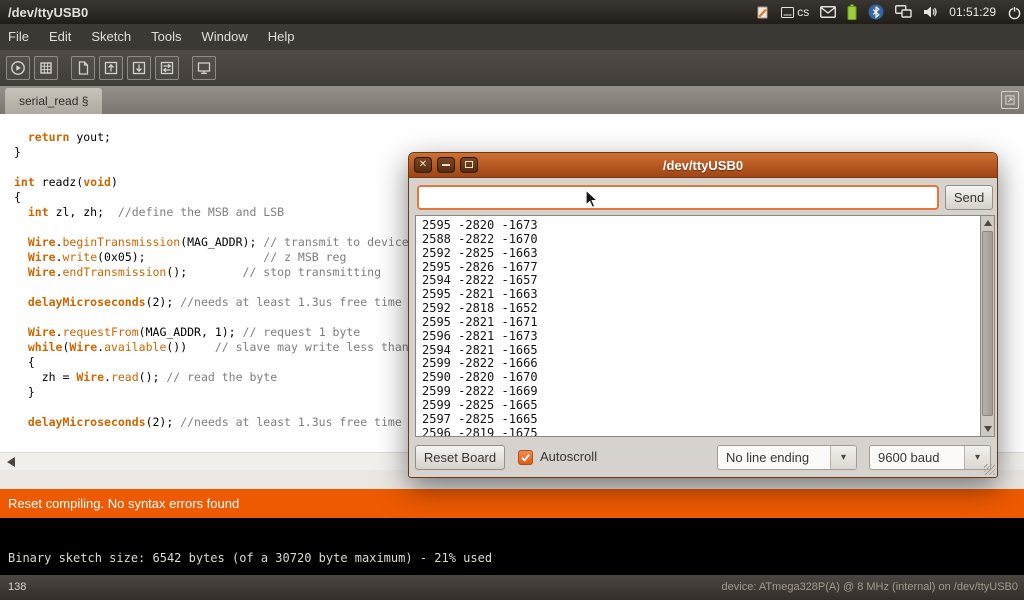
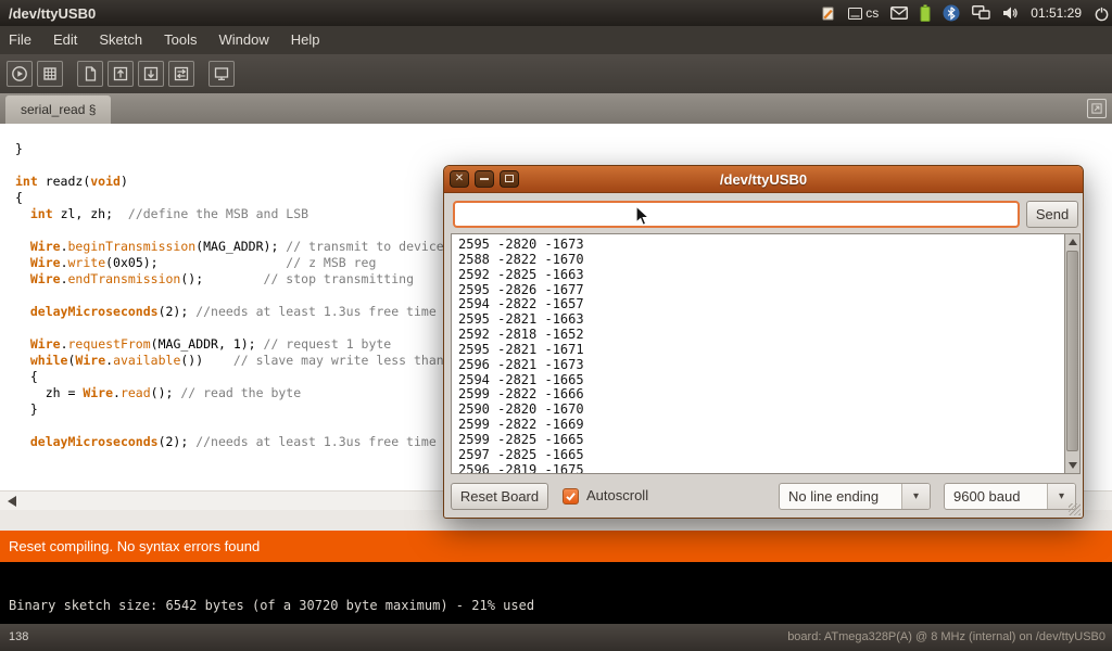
  /dev/ttyUSB0
  cs
  01:51:29
  File
  Edit
  Sketch
  Tools
  Window
  Help
  serial_read §
- return yout;
  }
  int readz(void)
  {
  int zl, zh; //define the MSB and LSB
  Wire.beginTransmission(MAG_ADDR); // transmit to device
  Wire.write(0x05); // z MSB reg
  Wire.endTransmission(); // stop transmitting
  delayMicroseconds(2); //needs at least 1.3us free time
  Wire.requestFrom(MAG_ADDR, 1); // request 1 byte
  while(Wire.available()) // slave may write less than
  {
  zh = Wire.read(); // read the byte
  }
  delayMicroseconds(2); //needs at least 1.3us free time
  Reset compiling. No syntax errors found
  Binary sketch size: 6542 bytes (of a 30720 byte maximum) - 21% used
  138
- device: ATmega328P(A) @ 8 MHz (internal) on /dev/ttyUSB0
+ board: ATmega328P(A) @ 8 MHz (internal) on /dev/ttyUSB0
  ✕
  /dev/ttyUSB0
  Send
  2595 -2820 -1673
  2588 -2822 -1670
  2592 -2825 -1663
  2595 -2826 -1677
  2594 -2822 -1657
  2595 -2821 -1663
  2592 -2818 -1652
  2595 -2821 -1671
  2596 -2821 -1673
  2594 -2821 -1665
  2599 -2822 -1666
  2590 -2820 -1670
  2599 -2822 -1669
  2599 -2825 -1665
  2597 -2825 -1665
  2596 -2819 -1675
  Reset Board
  Autoscroll
  No line ending
  ▾
  9600 baud
  ▾
